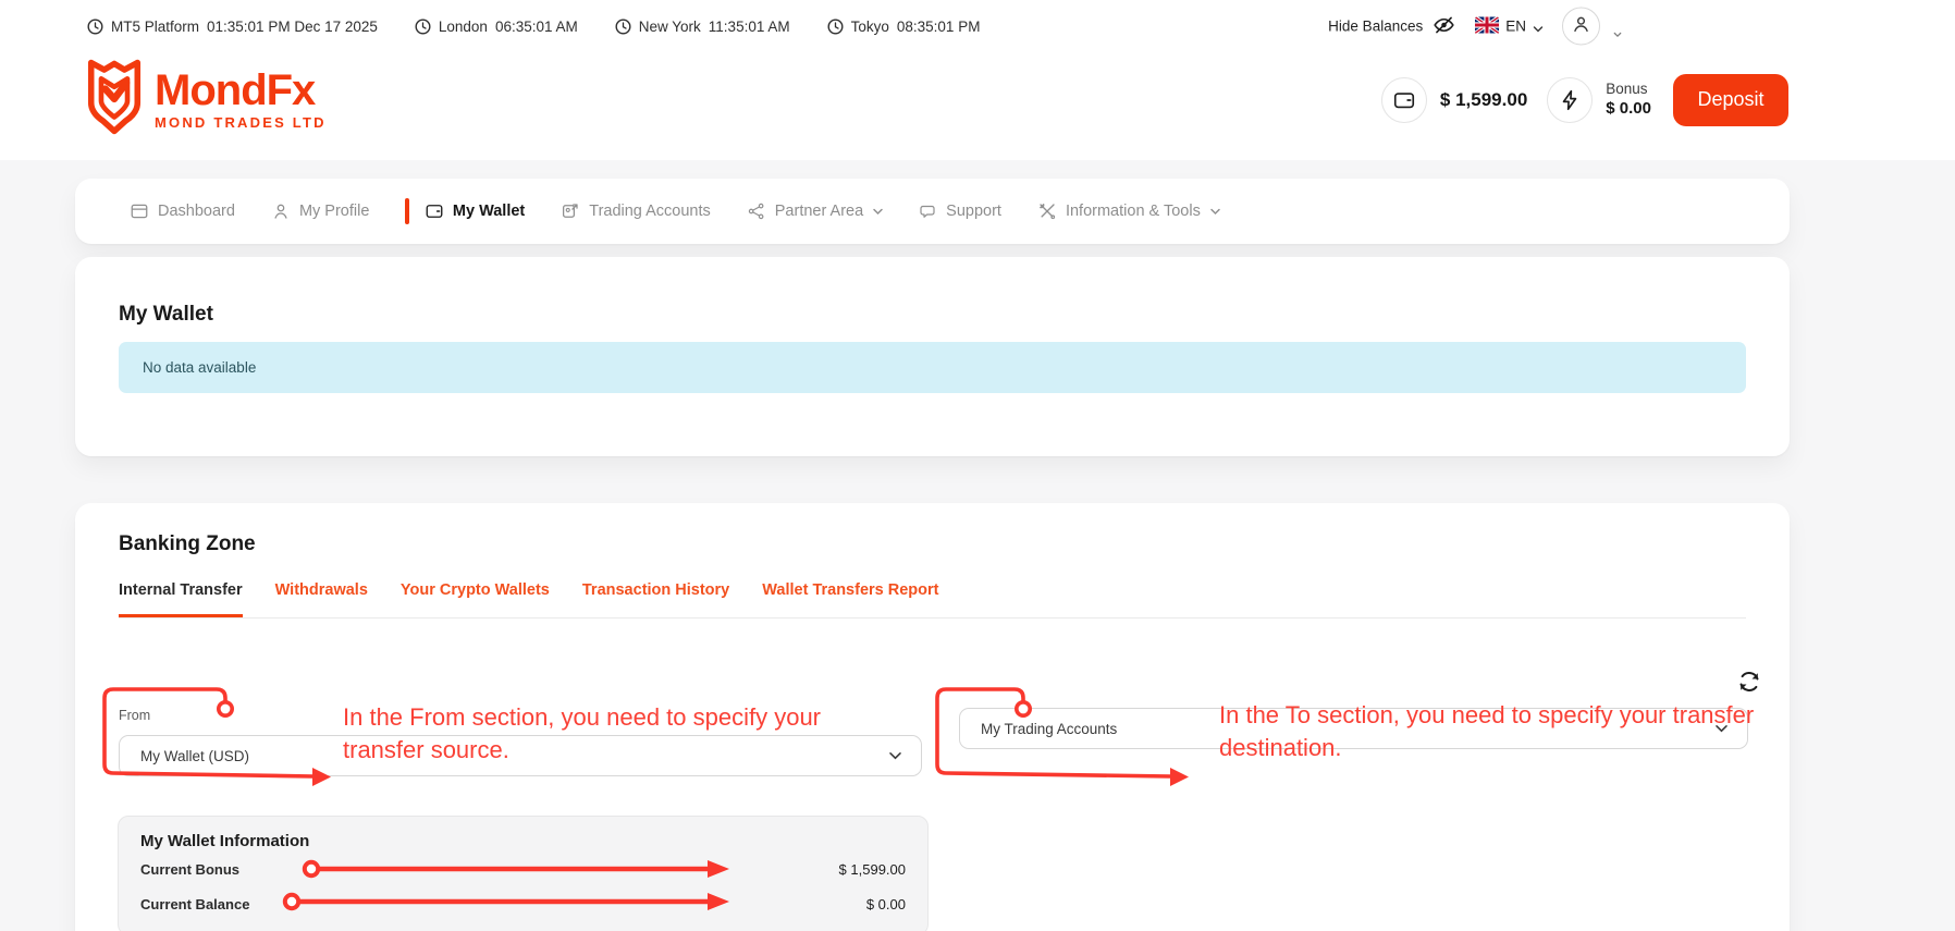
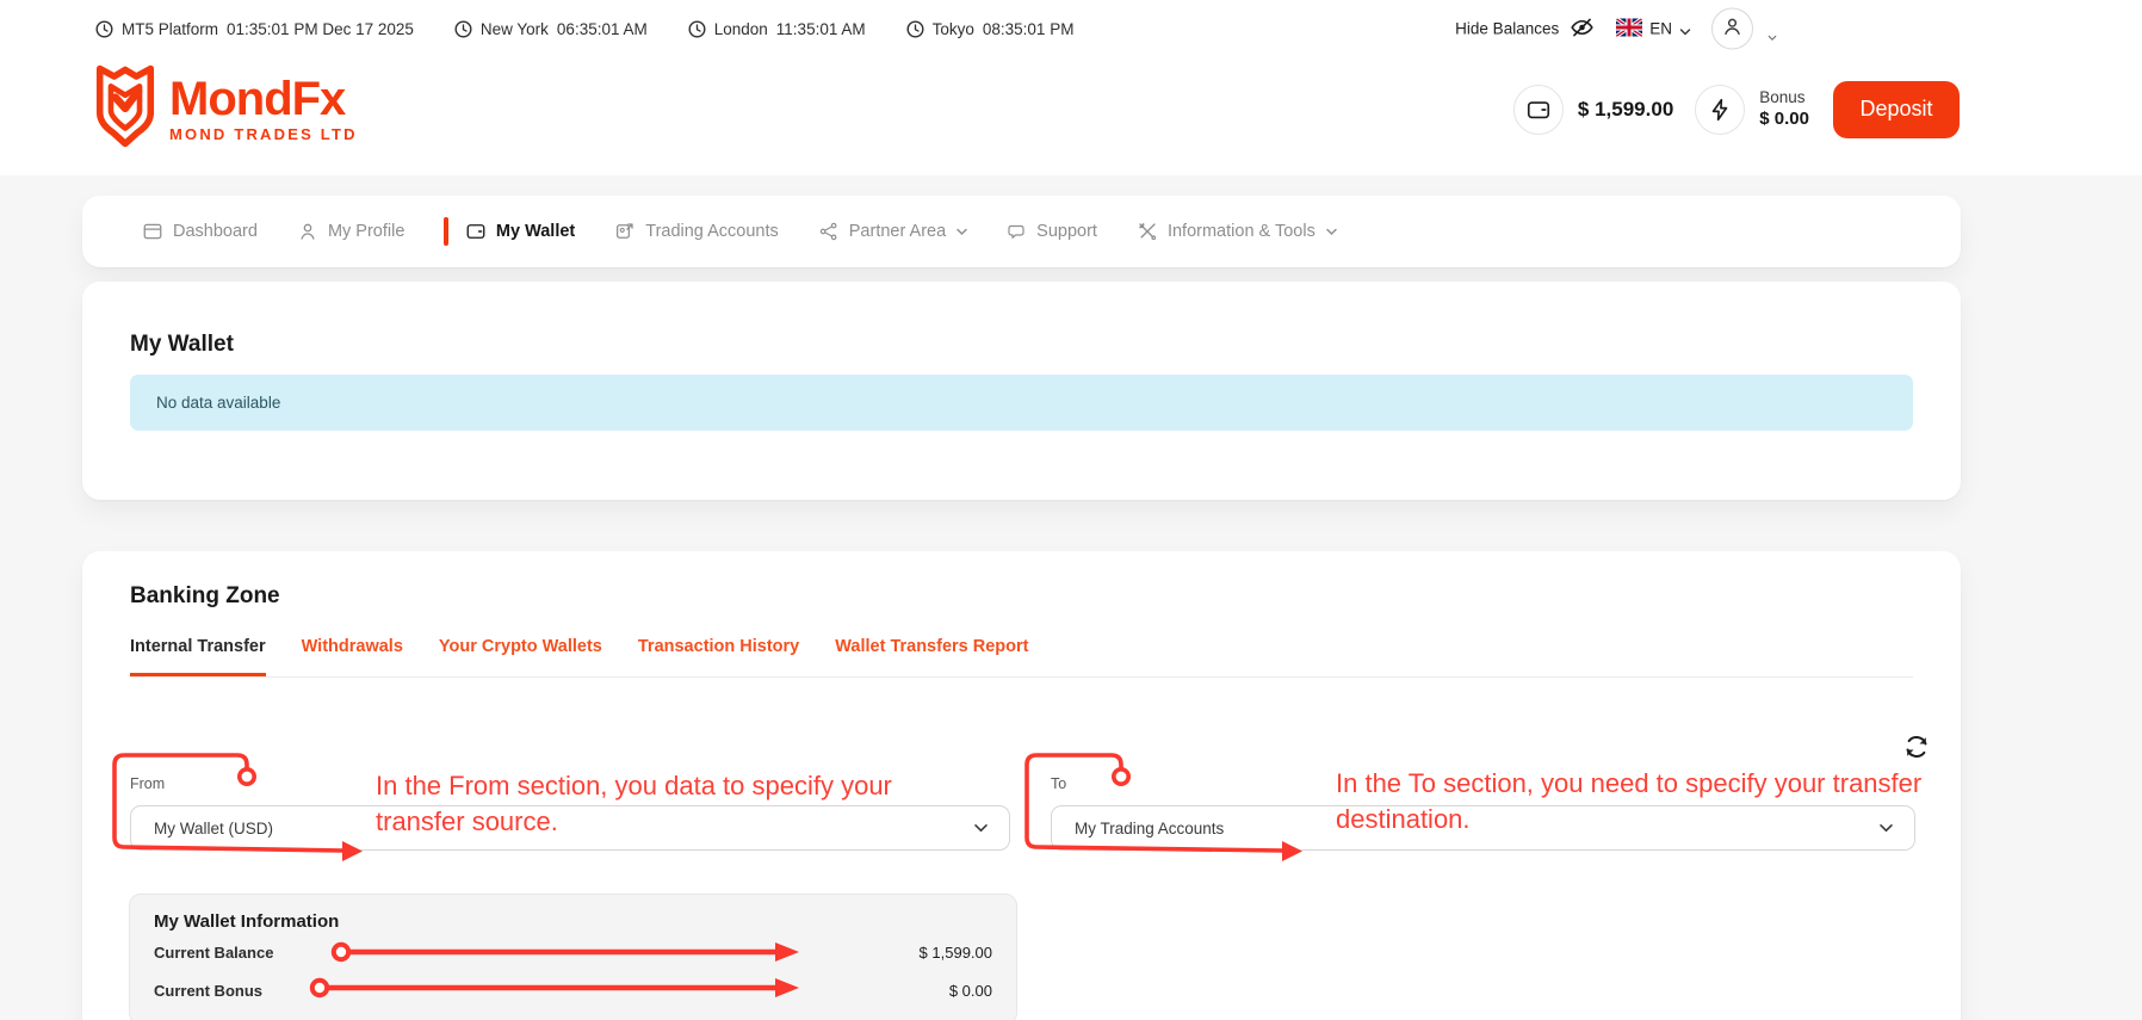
  MT5 Platform
  01:35:01 PM Dec 17 2025
- London
+ New York
  06:35:01 AM
- New York
+ London
  11:35:01 AM
  Tokyo
  08:35:01 PM
  Hide Balances
  EN
  MondFx
  MOND TRADES LTD
  $ 1,599.00
  Bonus
  $ 0.00
  Deposit
  Dashboard
  My Profile
  My Wallet
  Trading Accounts
  Partner Area
  Support
  Information & Tools
  My Wallet
  No data available
  Banking Zone
  Internal Transfer
  Withdrawals
  Your Crypto Wallets
  Transaction History
  Wallet Transfers Report
  From
  My Wallet (USD)
+ To
  My Trading Accounts
  My Wallet Information
- Current Bonus
+ Current Balance
  $ 1,599.00
- Current Balance
+ Current Bonus
  $ 0.00
- In the From section, you need to specify your transfer source.
+ In the From section, you data to specify your transfer source.
  In the To section, you need to specify your transfer destination.
